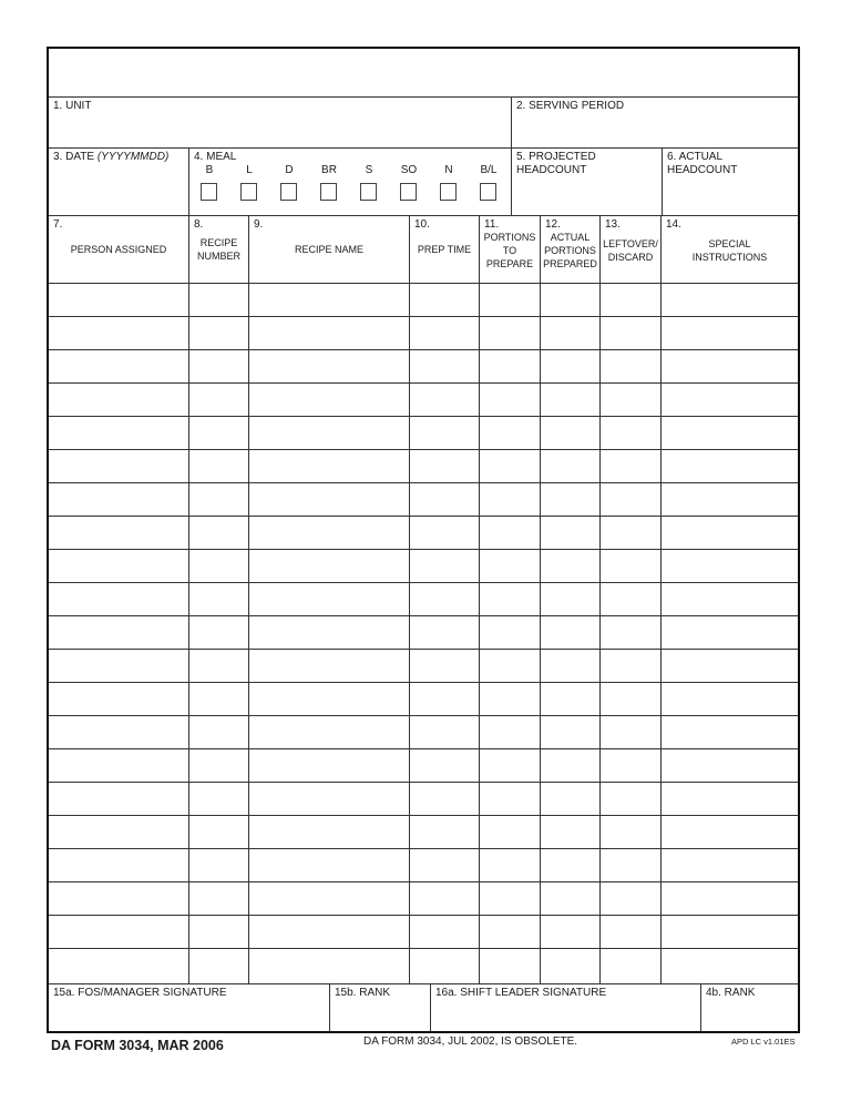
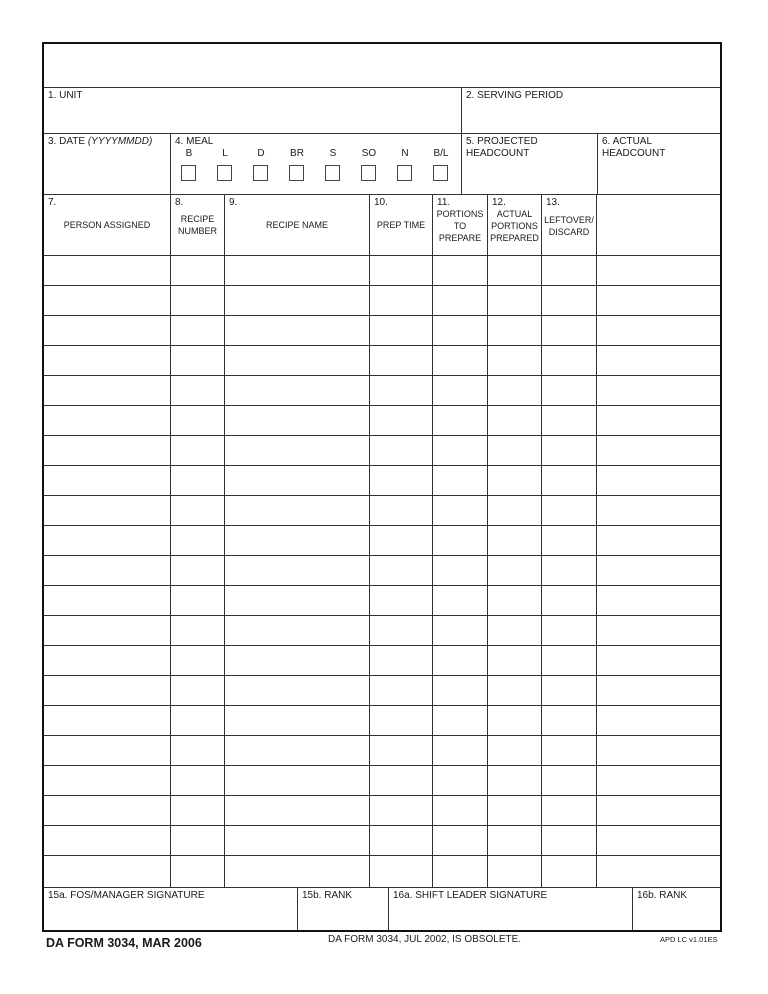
  1. UNIT
  2. SERVING PERIOD
  3. DATE (YYYYMMDD)
  4. MEAL
  B
  L
  D
  BR
  S
  SO
  N
  B/L
  5. PROJECTED
  HEADCOUNT
  6. ACTUAL
  HEADCOUNT
  7.
  PERSON ASSIGNED
  8.
  RECIPE NUMBER
  9.
  RECIPE NAME
  10.
  PREP TIME
  11.
  PORTIONS TO PREPARE
  12.
  ACTUAL PORTIONS PREPARED
  13.
  LEFTOVER/ DISCARD
- 14.
- SPECIAL INSTRUCTIONS
  15a. FOS/MANAGER SIGNATURE
  15b. RANK
  16a. SHIFT LEADER SIGNATURE
- 4b. RANK
+ 16b. RANK
  DA FORM 3034, MAR 2006
  DA FORM 3034, JUL 2002, IS OBSOLETE.
  APD LC v1.01ES
